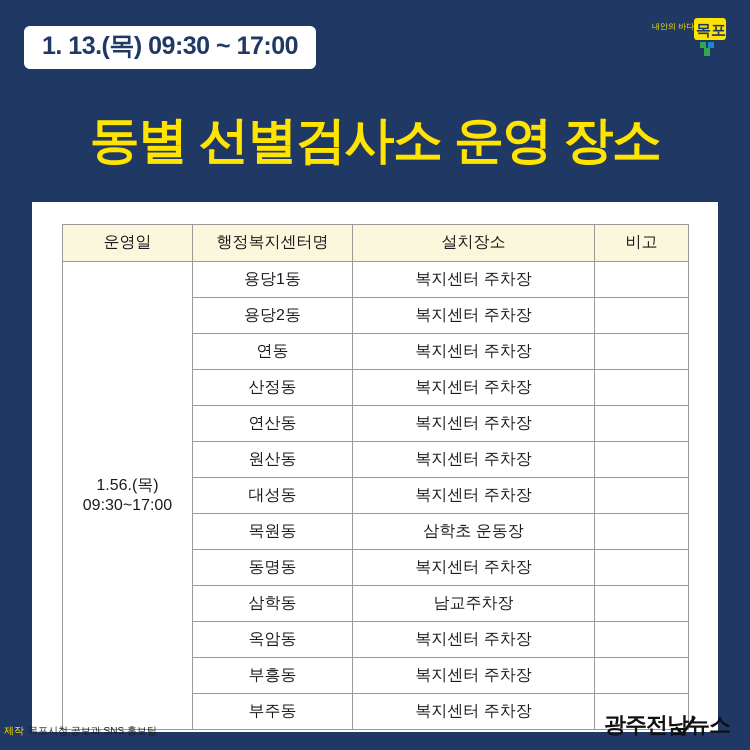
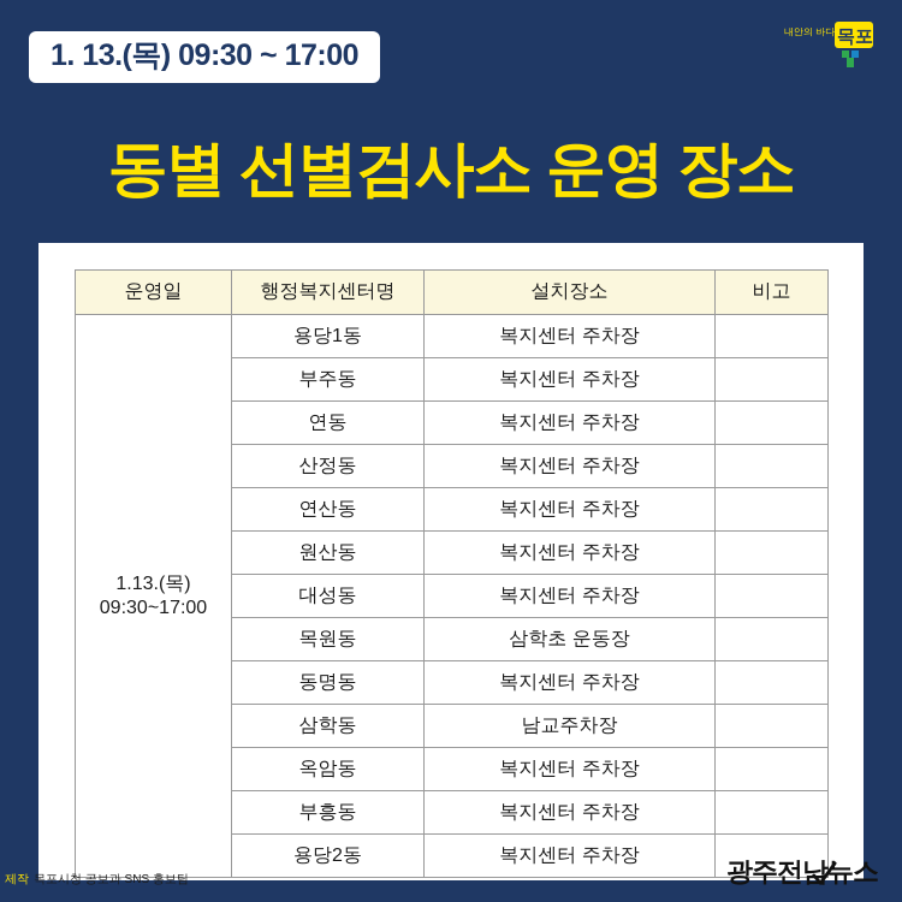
  1. 13.(목) 09:30 ~ 17:00
  내안의 바다
  목포
  동별 선별검사소 운영 장소
  운영일	행정복지센터명	설치장소	비고
- 1.56.(목)09:30~17:00	용당1동	복지센터 주차장
+ 1.13.(목)09:30~17:00	용당1동	복지센터 주차장
- 용당2동	복지센터 주차장
+ 부주동	복지센터 주차장
  연동	복지센터 주차장
  산정동	복지센터 주차장
  연산동	복지센터 주차장
  원산동	복지센터 주차장
  대성동	복지센터 주차장
  목원동	삼학초 운동장
  동명동	복지센터 주차장
  삼학동	남교주차장
  옥암동	복지센터 주차장
  부흥동	복지센터 주차장
- 부주동	복지센터 주차장
+ 용당2동	복지센터 주차장
  제작 목포시청 공보과 SNS 홍보팀
  광주전남뉴스
